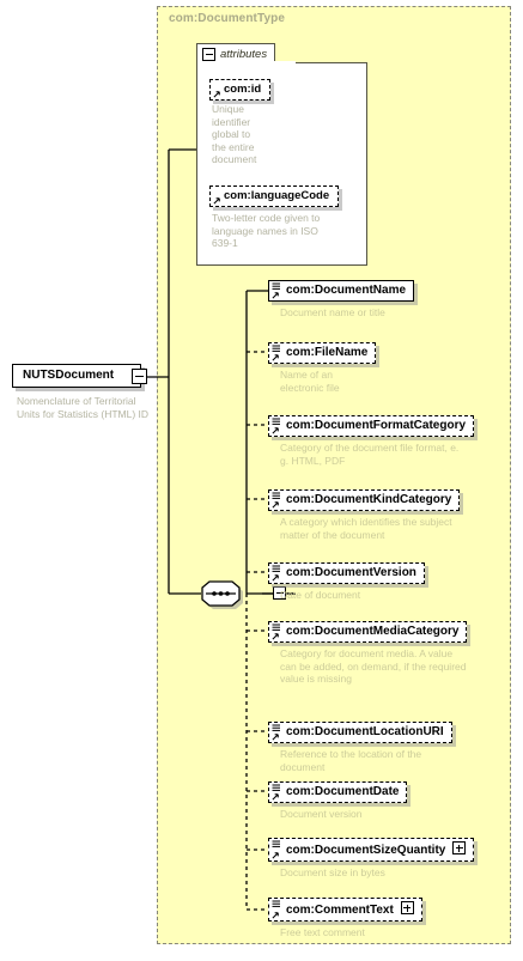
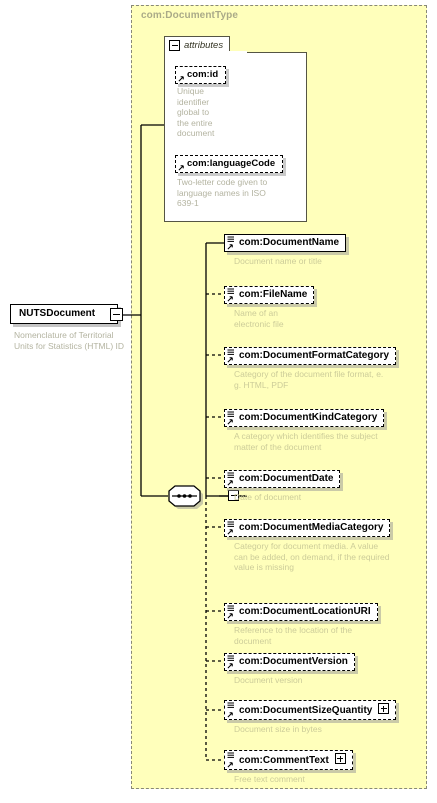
  com:DocumentType
  NUTSDocument
  Nomenclature of Territorial Units for Statistics (HTML) ID
  attributes
  com:id
  Unique
  identifier
  global to
  the entire
  document
  com:languageCode
  Two-letter code given to
  language names in ISO
  639-1
  com:DocumentName
  Document name or title
  com:FileName
  Name of an
  electronic file
  com:DocumentFormatCategory
  Category of the document file format, e.
  g. HTML, PDF
  com:DocumentKindCategory
  A category which identifies the subject
  matter of the document
- com:DocumentVersion
+ com:DocumentDate
  Date of document
  com:DocumentMediaCategory
  Category for document media. A value
  can be added, on demand, if the required
  value is missing
  com:DocumentLocationURI
  Reference to the location of the
  document
- com:DocumentDate
+ com:DocumentVersion
  Document version
  com:DocumentSizeQuantity
  Document size in bytes
  com:CommentText
  Free text comment
